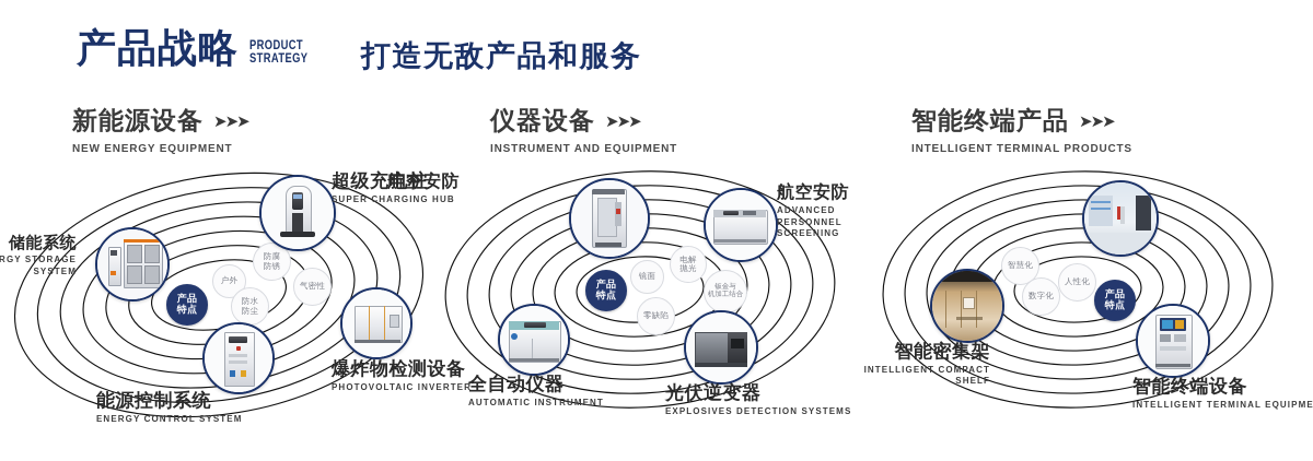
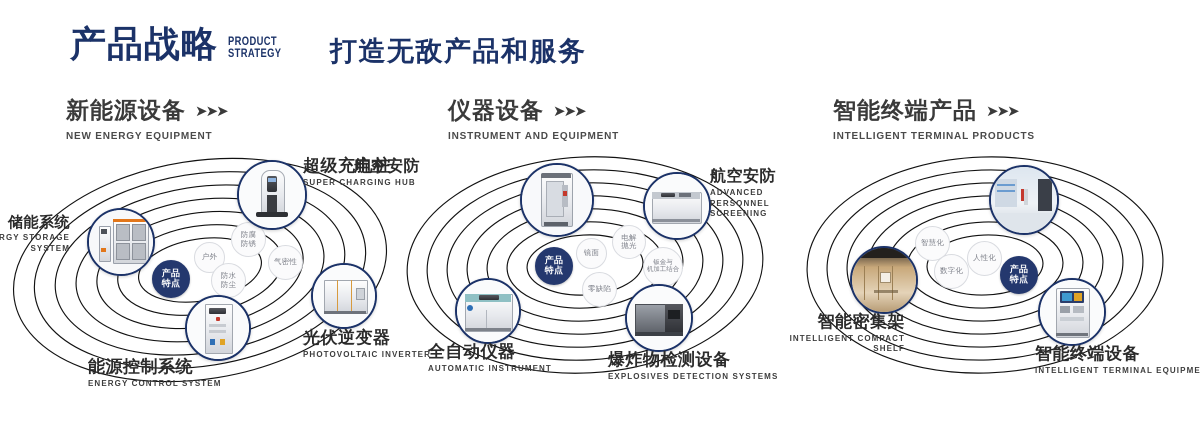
  产品战略
  PRODUCT
  STRATEGY
  打造无敌产品和服务
  新能源设备
  ➤➤➤
  NEW ENERGY EQUIPMENT
  仪器设备
  ➤➤➤
  INSTRUMENT AND EQUIPMENT
  智能终端产品
  ➤➤➤
  INTELLIGENT TERMINAL PRODUCTS
  产品
  特点
  户外
  防腐
  防锈
  防水
  防尘
  气密性
  储能系统
  RGY STORAGE
  SYSTEM
  超级充电桩
  SUPER CHARGING HUB
- 爆炸物检测设备
+ 光伏逆变器
  PHOTOVOLTAIC INVERTER
  能源控制系统
  ENERGY CONTROL SYSTEM
  产品
  特点
  镜面
  电解
  抛光
  零缺陷
  航空安防
  航空安防
  ADVANCED PERSONNEL
  SCREENING
  全自动仪器
  AUTOMATIC INSTRUMENT
- 光伏逆变器
+ 爆炸物检测设备
  EXPLOSIVES DETECTION SYSTEMS
  智慧化
  人性化
  数字化
  产品
  特点
  智能密集架
  INTELLIGENT COMPACT
  SHELF
  智能终端设备
  INTELLIGENT TERMINAL EQUIPME
